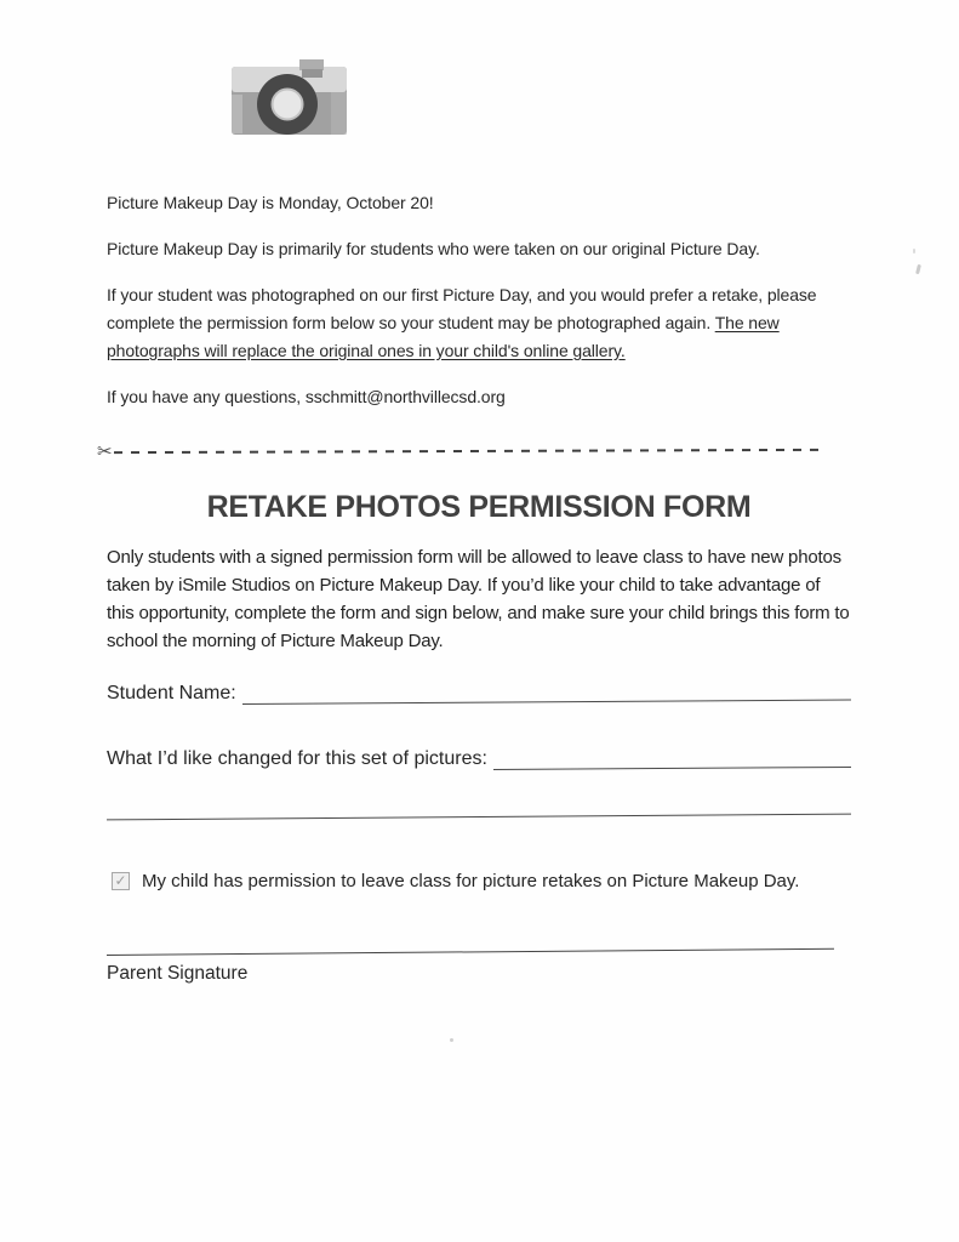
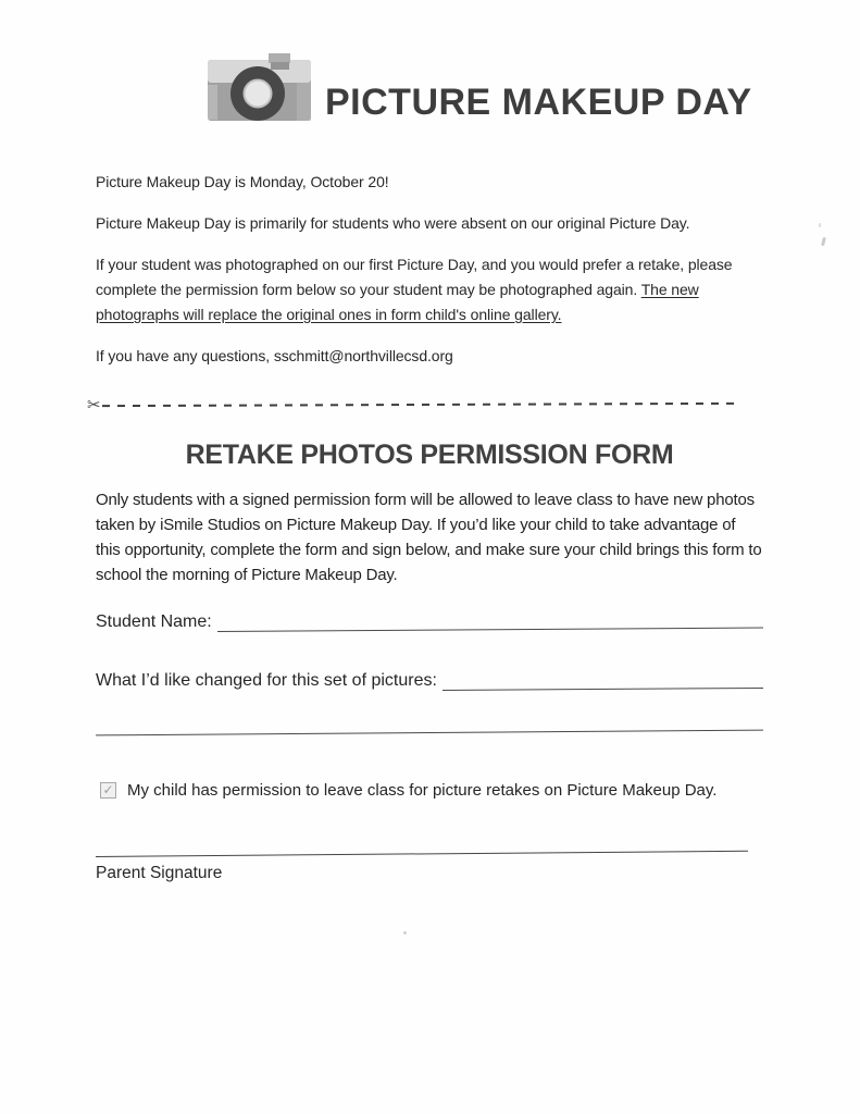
+ PICTURE MAKEUP DAY
  Picture Makeup Day is Monday, October 20!
- Picture Makeup Day is primarily for students who were taken on our original Picture Day.
+ Picture Makeup Day is primarily for students who were absent on our original Picture Day.
- If your student was photographed on our first Picture Day, and you would prefer a retake, please complete the permission form below so your student may be photographed again. The new photographs will replace the original ones in your child's online gallery.
+ If your student was photographed on our first Picture Day, and you would prefer a retake, please complete the permission form below so your student may be photographed again. The new photographs will replace the original ones in form child's online gallery.
  If you have any questions, sschmitt@northvillecsd.org
  ✂
  RETAKE PHOTOS PERMISSION FORM
  Only students with a signed permission form will be allowed to leave class to have new photos taken by iSmile Studios on Picture Makeup Day. If you’d like your child to take advantage of this opportunity, complete the form and sign below, and make sure your child brings this form to school the morning of Picture Makeup Day.
  Student Name:
  What I’d like changed for this set of pictures:
  ✓
  My child has permission to leave class for picture retakes on Picture Makeup Day.
  Parent Signature
